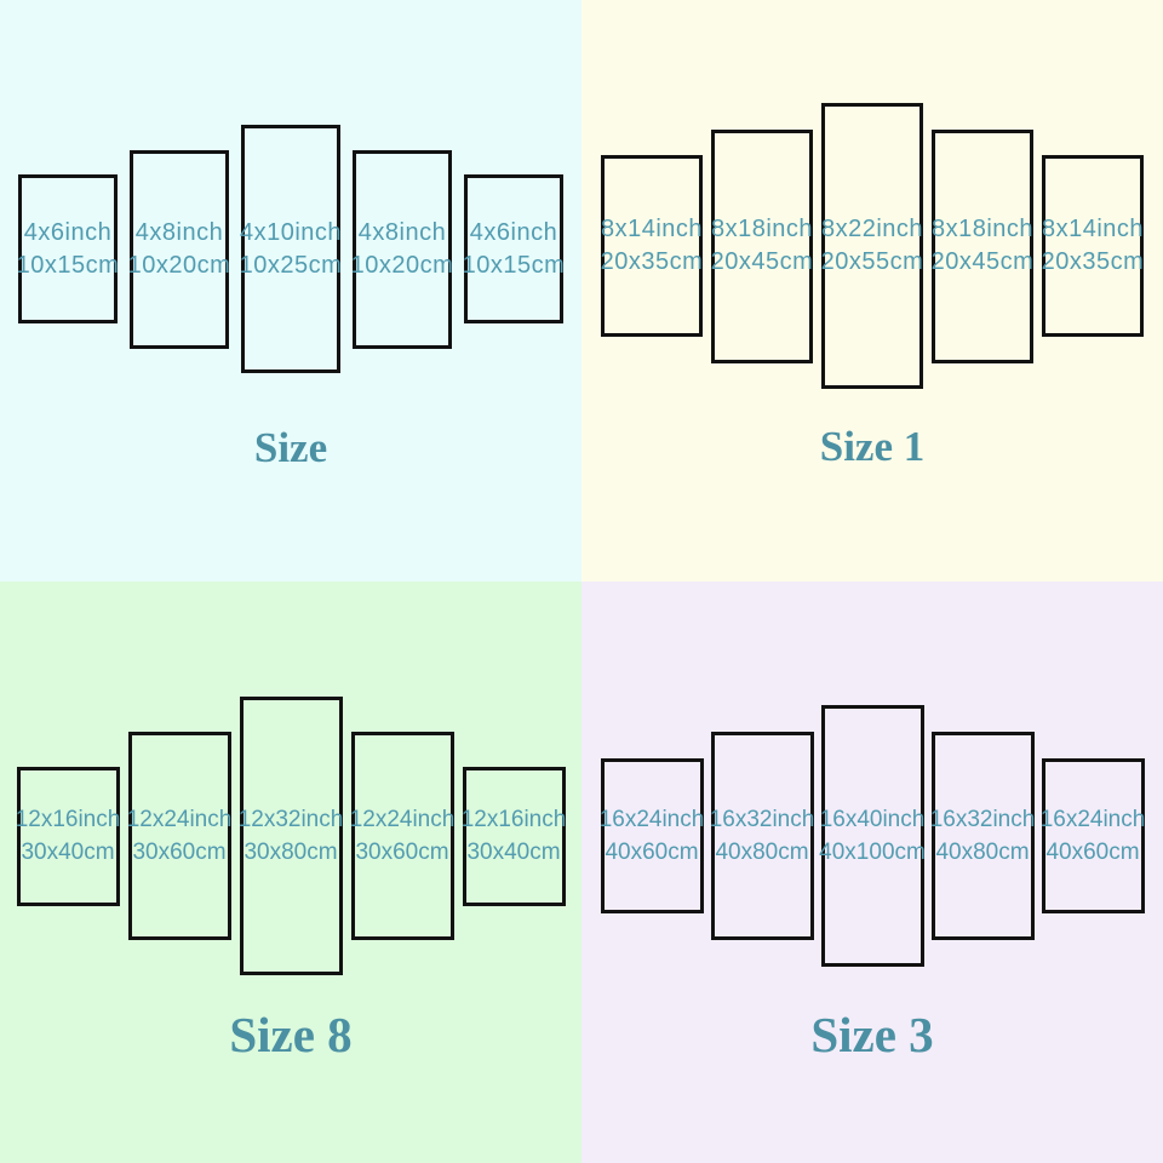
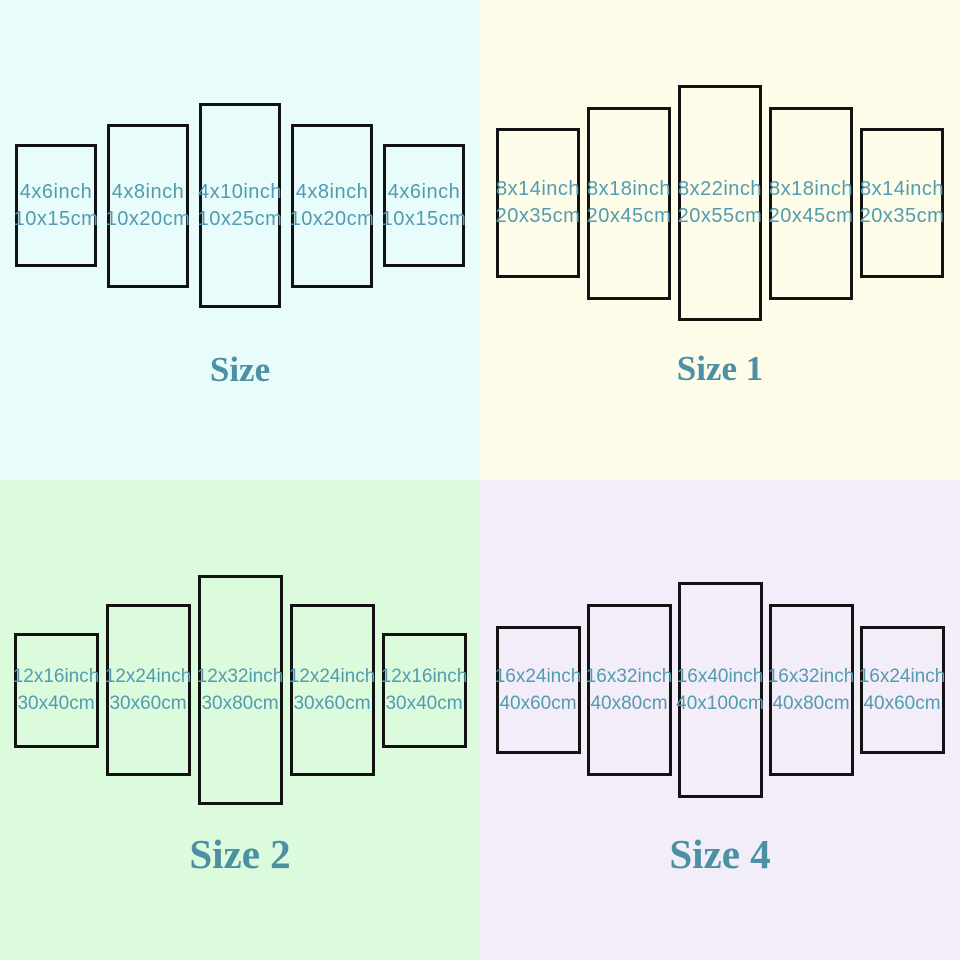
  4x6inch
  10x15cm
  4x8inch
  10x20cm
  4x10inch
  10x25cm
  4x8inch
  10x20cm
  4x6inch
  10x15cm
  Size
  8x14inch
  20x35cm
  8x18inch
  20x45cm
  8x22inch
  20x55cm
  8x18inch
  20x45cm
  8x14inch
  20x35cm
  Size 1
  12x16inch
  30x40cm
  12x24inch
  30x60cm
  12x32inch
  30x80cm
  12x24inch
  30x60cm
  12x16inch
  30x40cm
- Size 8
+ Size 2
  16x24inch
  40x60cm
  16x32inch
  40x80cm
  16x40inch
  40x100cm
  16x32inch
  40x80cm
  16x24inch
  40x60cm
- Size 3
+ Size 4
